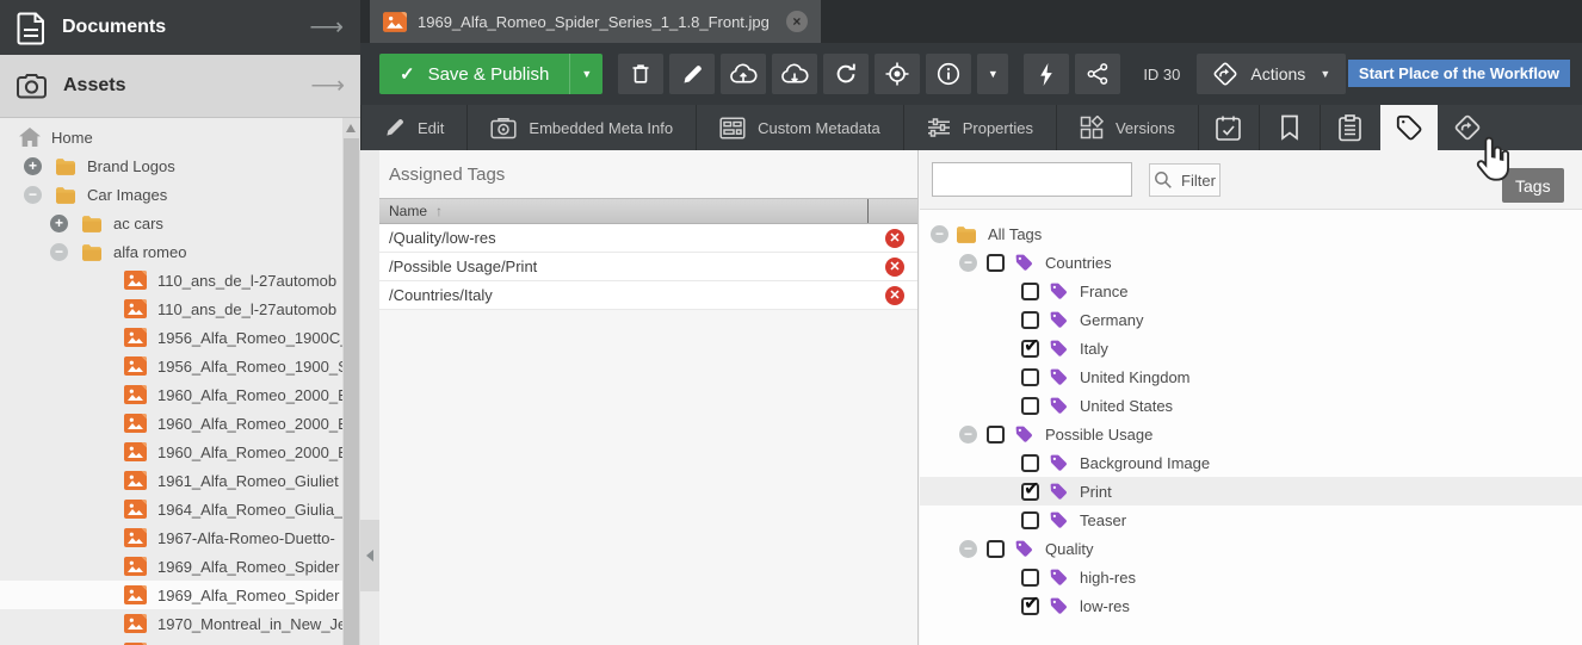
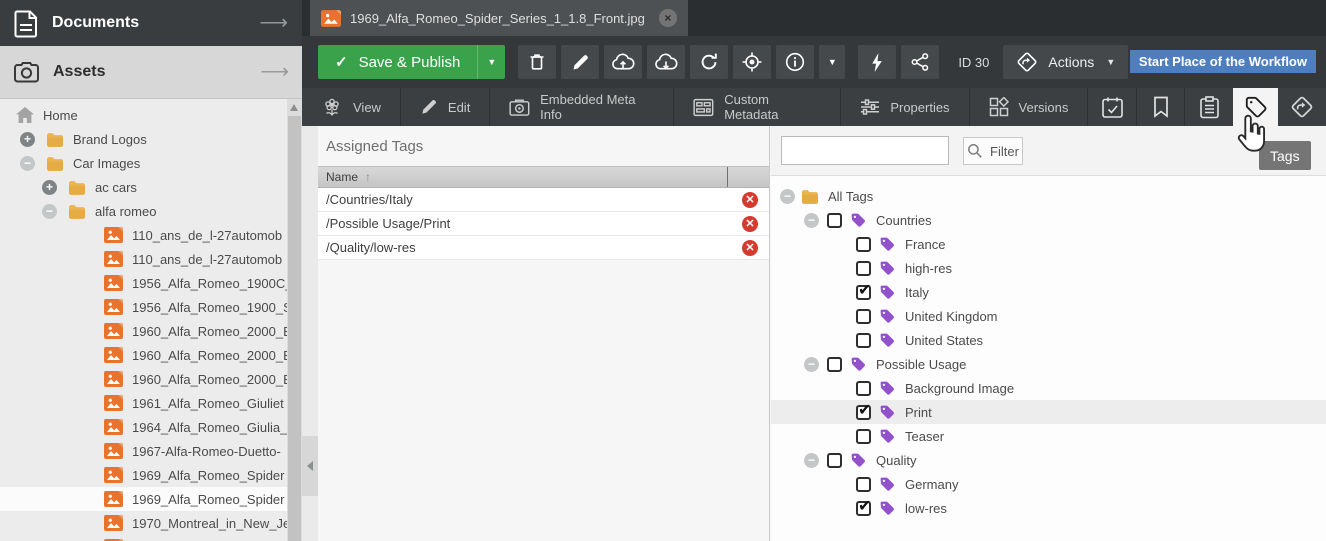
  Documents
  ⟶
  Assets
  ⟶
  Home
  +
  Brand Logos
  −
  Car Images
  +
  ac cars
  −
  alfa romeo
  110_ans_de_l-27automob
  110_ans_de_l-27automob
  1956_Alfa_Romeo_1900C
  1956_Alfa_Romeo_1900_
  1960_Alfa_Romeo_2000_
  1960_Alfa_Romeo_2000_
  1960_Alfa_Romeo_2000_
  1961_Alfa_Romeo_Giuliet
  1964_Alfa_Romeo_Giulia_
  1967-Alfa-Romeo-Duetto-
  1969_Alfa_Romeo_Spider
  1969_Alfa_Romeo_Spider
  1970_Montreal_in_New_J
  1969_Alfa_Romeo_Spider_Series_1_1.8_Front.jpg
  ×
  ✓
  Save & Publish
  ▼
  ▼
  ID 30
  Actions
  ▼
  Start Place of the Workflow
+ View
  Edit
  Embedded Meta Info
  Custom Metadata
  Properties
  Versions
  Assigned Tags
  Name
  ↑
- /Quality/low-res
+ /Countries/Italy
  ✕
  /Possible Usage/Print
  ✕
- /Countries/Italy
+ /Quality/low-res
  ✕
  Filter
  −
  All Tags
  −
  Countries
  France
- Germany
+ high-res
  Italy
  United Kingdom
  United States
  −
  Possible Usage
  Background Image
  Print
  Teaser
  −
  Quality
- high-res
+ Germany
  low-res
  Tags
